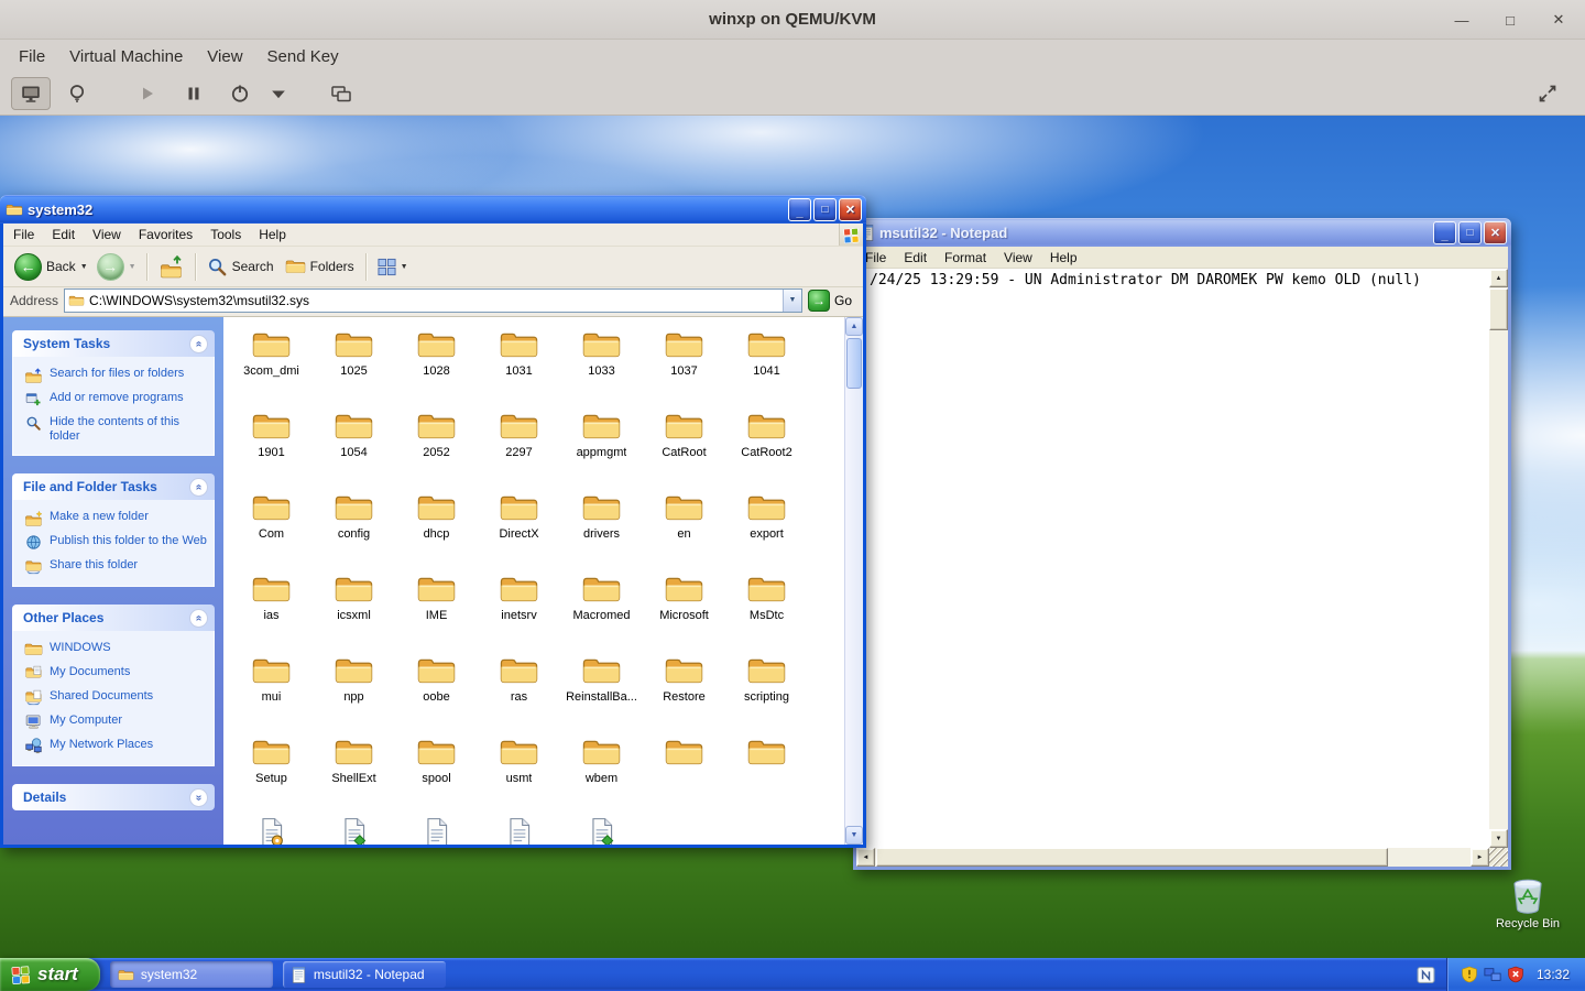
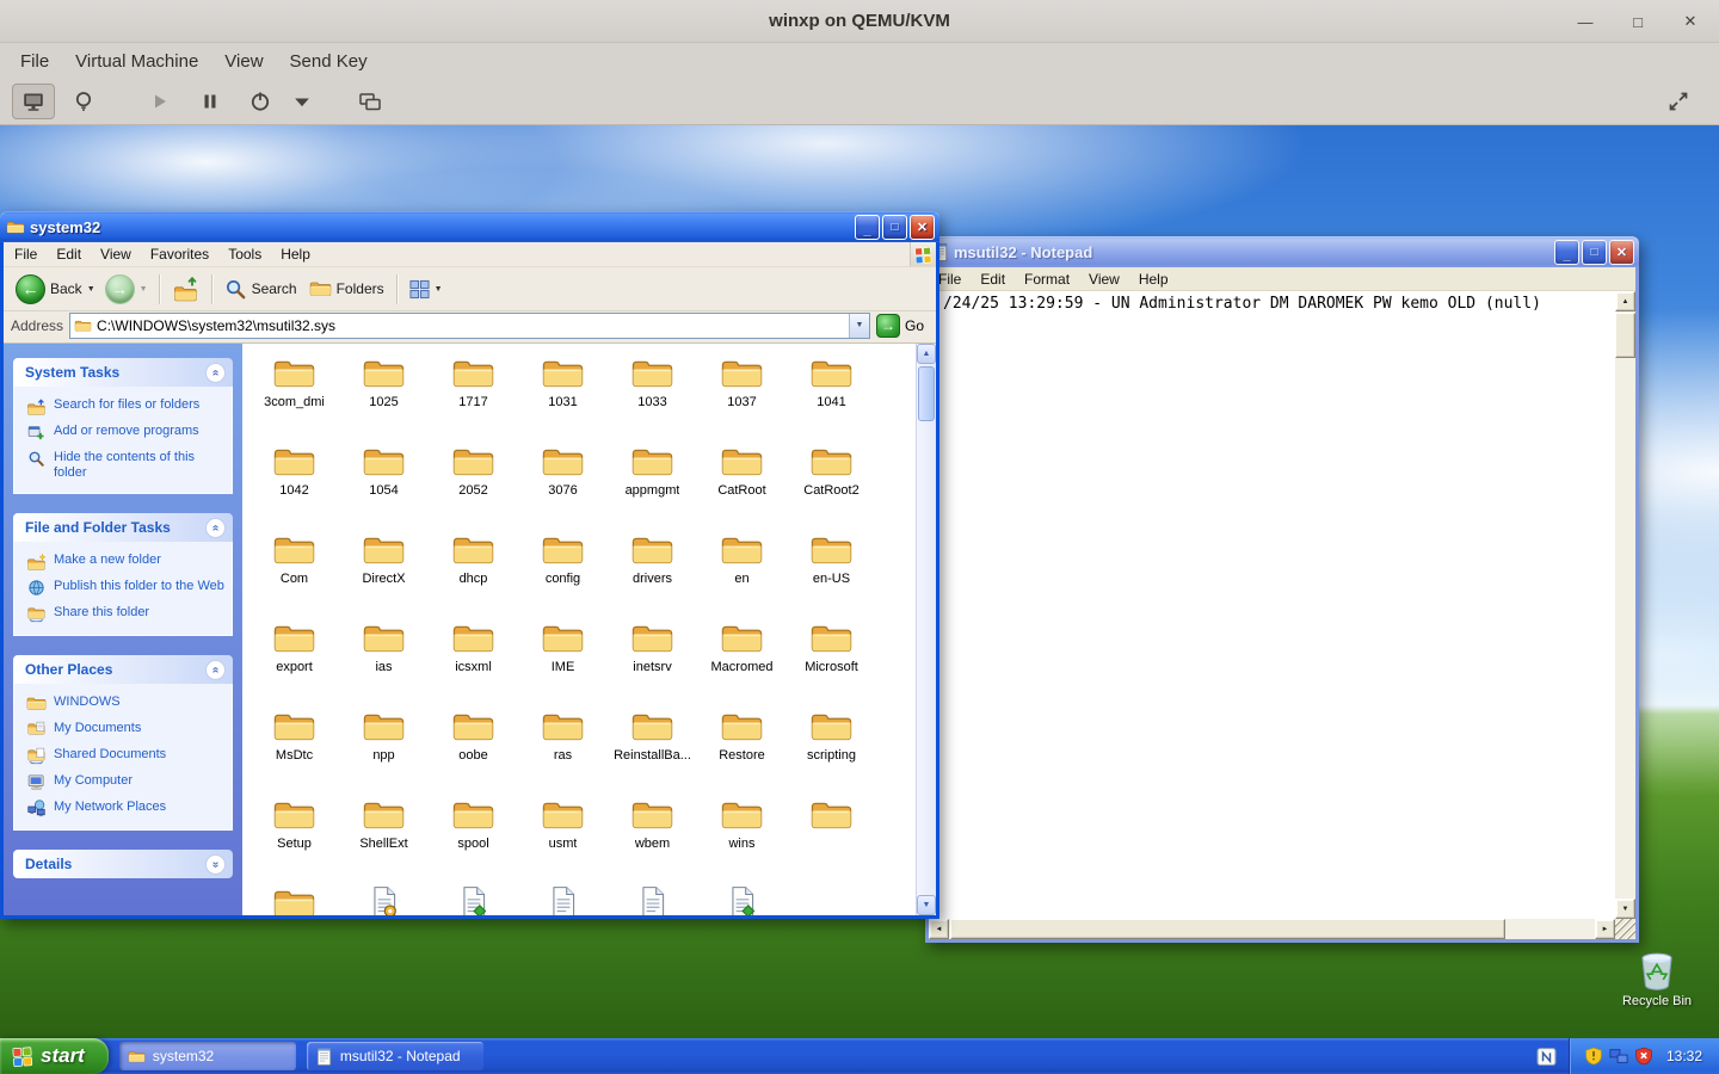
  winxp on QEMU/KVM
  —
  □
  ✕
  File
  Virtual Machine
  View
  Send Key
  msutil32 - Notepad
  _
  □
  ✕
  File
  Edit
  Format
  View
  Help
  /24/25 13:29:59 - UN Administrator DM DAROMEK PW kemo OLD (null)
  system32
  _
  □
  ✕
  File
  Edit
  View
  Favorites
  Tools
  Help
  ←
  Back
  →
  Search
  Folders
  Address
  C:\WINDOWS\system32\msutil32.sys
  →
  Go
  System Tasks
  Search for files or folders
  Add or remove programs
  Hide the contents of this folder
  File and Folder Tasks
  Make a new folder
  Publish this folder to the Web
  Share this folder
  Other Places
  WINDOWS
  My Documents
  Shared Documents
  My Computer
  My Network Places
  Details
  3com_dmi
  1025
- 1028
+ 1717
  1031
  1033
  1037
  1041
- 1901
+ 1042
  1054
  2052
- 2297
+ 3076
  appmgmt
  CatRoot
  CatRoot2
  Com
- config
+ DirectX
  dhcp
- DirectX
+ config
  drivers
  en
+ en-US
  export
  ias
  icsxml
  IME
  inetsrv
  Macromed
  Microsoft
  MsDtc
- mui
  npp
  oobe
  ras
  ReinstallBa...
  Restore
  scripting
  Setup
  ShellExt
  spool
  usmt
  wbem
+ wins
  Recycle Bin
  start
  system32
  msutil32 - Notepad
  13:32
